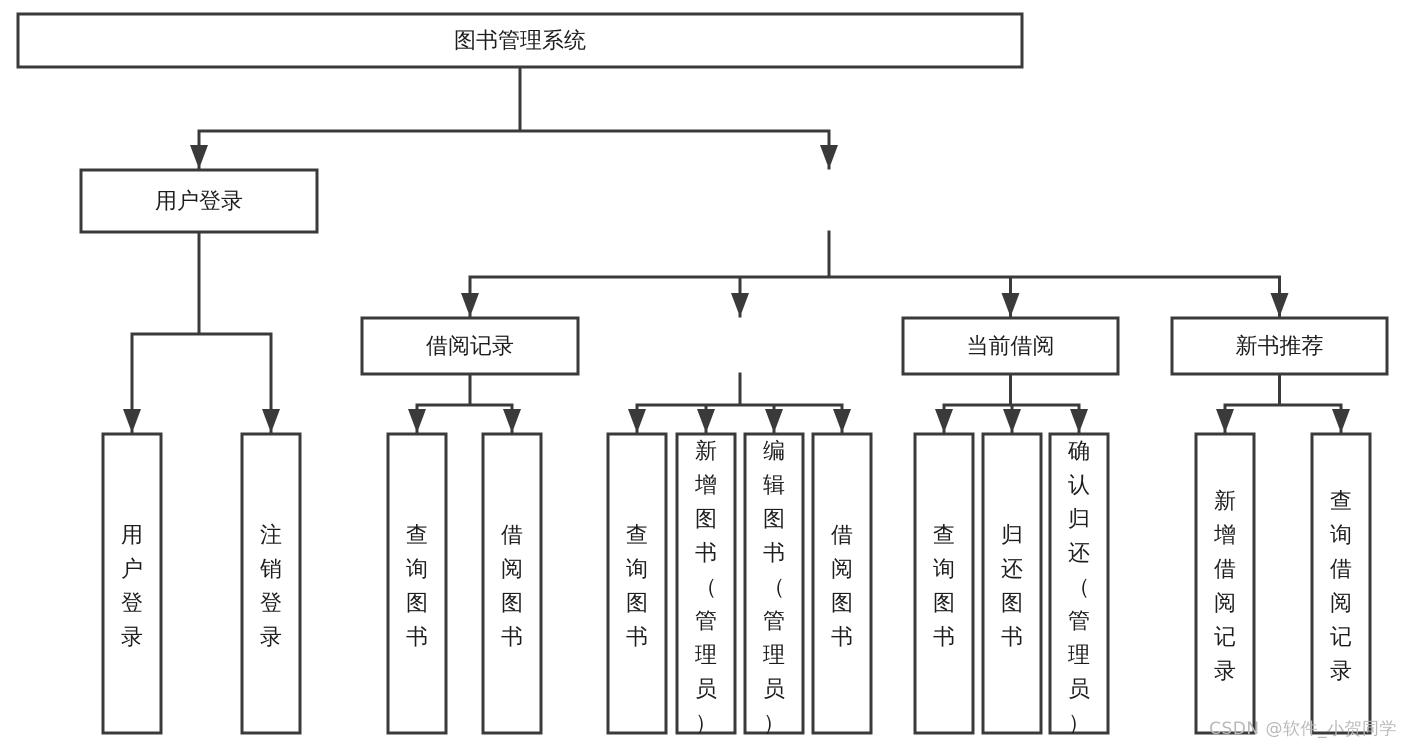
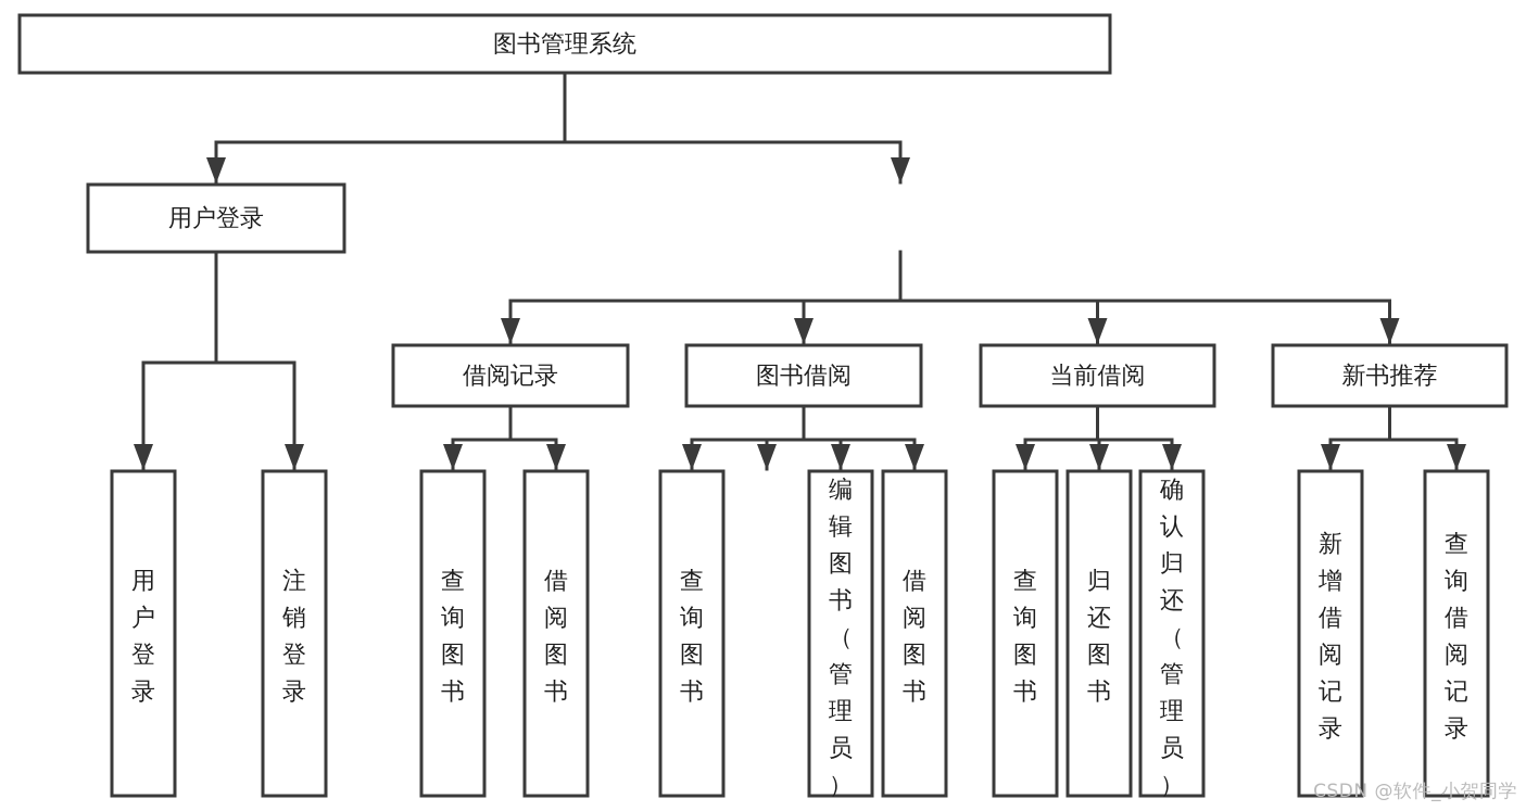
  图书管理系统
  用户登录
  借阅记录
+ 图书借阅
  当前借阅
  新书推荐
  用户登录
  注销登录
  查询图书
  借阅图书
  查询图书
- 新增图书（管理员）
  编辑图书（管理员）
  借阅图书
  查询图书
  归还图书
  确认归还（管理员）
  新增借阅记录
  查询借阅记录
  CSDN @软件_小贺同学
